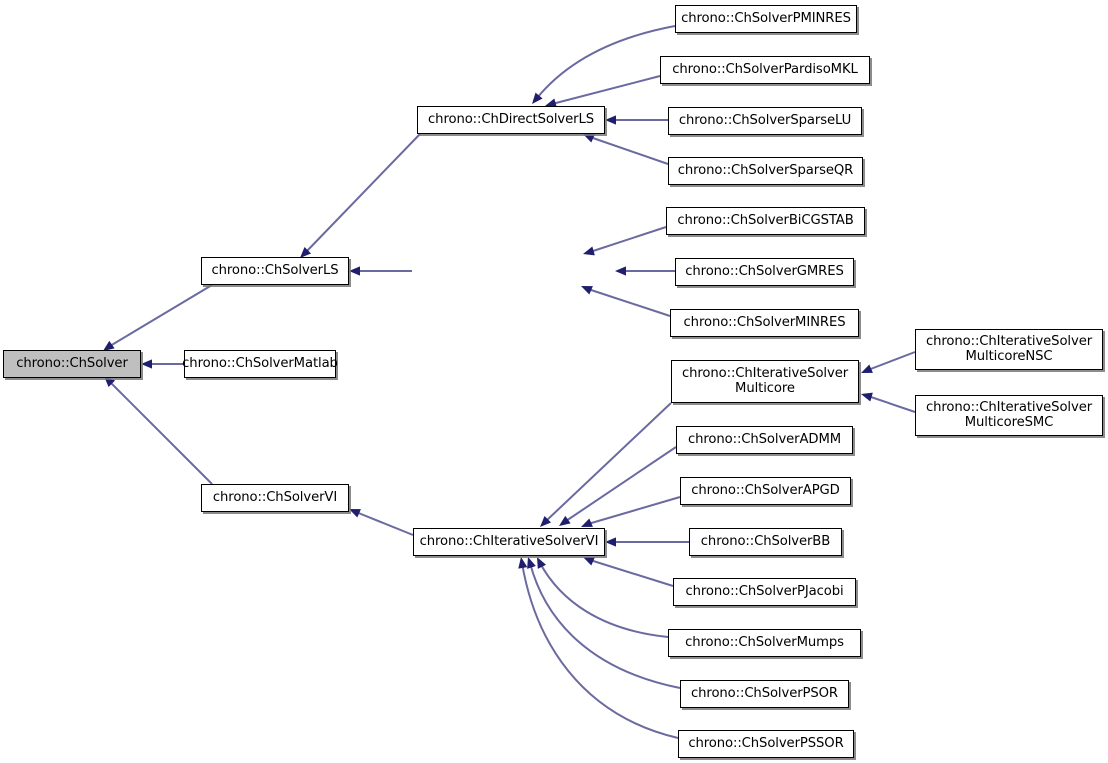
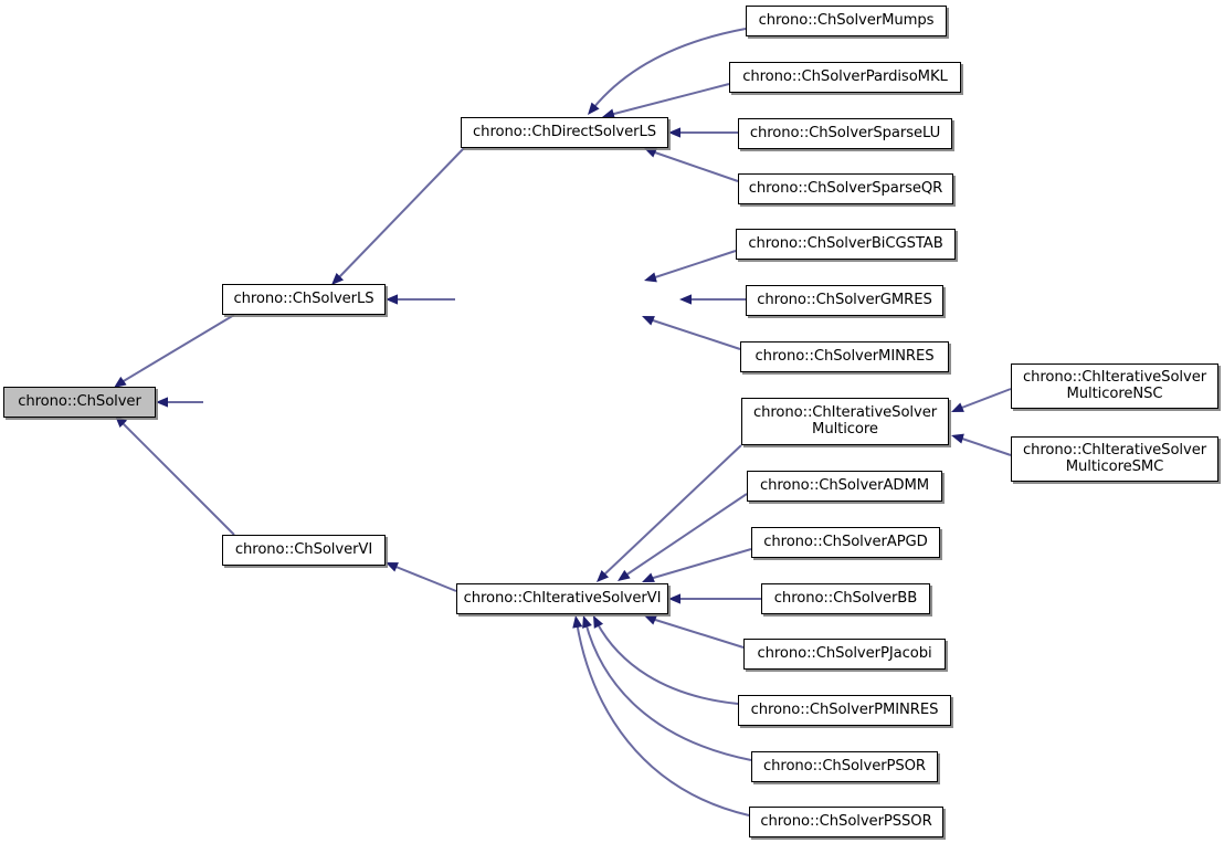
  chrono::ChSolver
- chrono::ChSolverMatlab
  chrono::ChSolverLS
  chrono::ChSolverVI
  chrono::ChDirectSolverLS
  chrono::ChIterativeSolverVI
- chrono::ChSolverPMINRES
+ chrono::ChSolverMumps
  chrono::ChSolverPardisoMKL
  chrono::ChSolverSparseLU
  chrono::ChSolverSparseQR
  chrono::ChSolverBiCGSTAB
  chrono::ChSolverGMRES
  chrono::ChSolverMINRES
  chrono::ChIterativeSolver
  Multicore
  chrono::ChIterativeSolver
  MulticoreNSC
  chrono::ChIterativeSolver
  MulticoreSMC
  chrono::ChSolverADMM
  chrono::ChSolverAPGD
  chrono::ChSolverBB
  chrono::ChSolverPJacobi
- chrono::ChSolverMumps
+ chrono::ChSolverPMINRES
  chrono::ChSolverPSOR
  chrono::ChSolverPSSOR
